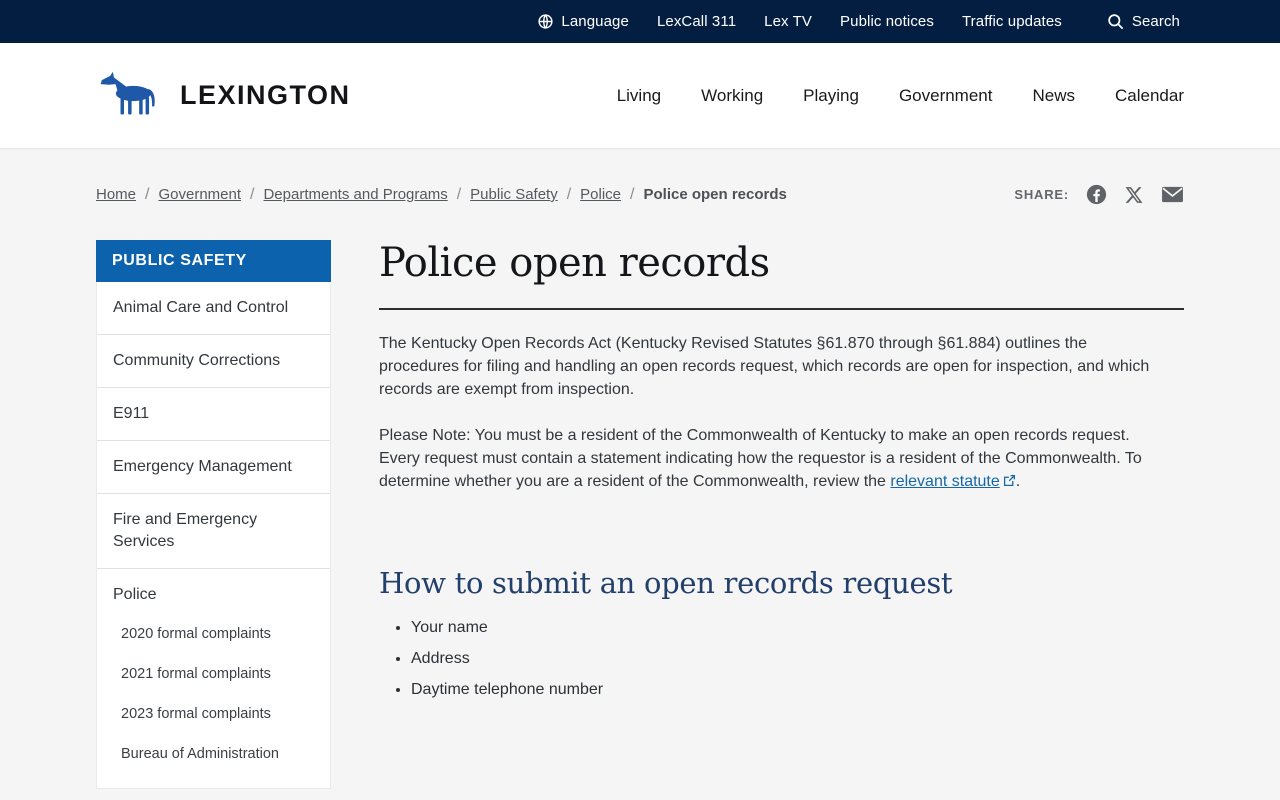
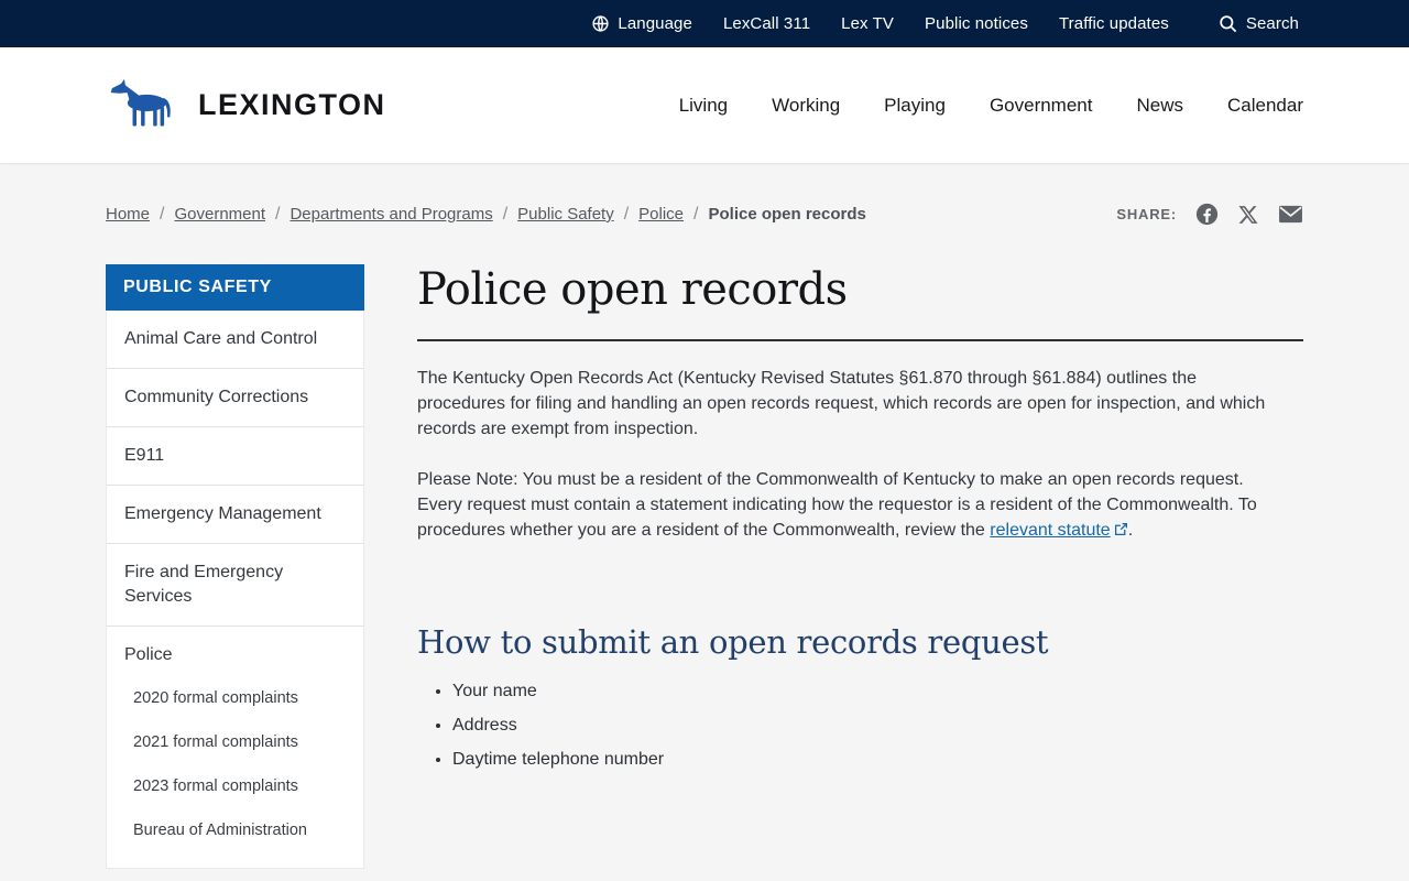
  Language
  LexCall 311
  Lex TV
  Public notices
  Traffic updates
  Search
  LEXINGTON
  Living
  Working
  Playing
  Government
  News
  Calendar
  Home
  /
  Government
  /
  Departments and Programs
  /
  Public Safety
  /
  Police
  /
  Police open records
  SHARE:
  PUBLIC SAFETY
  Animal Care and Control
  Community Corrections
  E911
  Emergency Management
  Fire and Emergency Services
  Police
  2020 formal complaints
  2021 formal complaints
  2023 formal complaints
  Bureau of Administration
  Police open records
  The Kentucky Open Records Act (Kentucky Revised Statutes §61.870 through §61.884) outlines the procedures for filing and handling an open records request, which records are open for inspection, and which records are exempt from inspection.
- Please Note: You must be a resident of the Commonwealth of Kentucky to make an open records request. Every request must contain a statement indicating how the requestor is a resident of the Commonwealth. To determine whether you are a resident of the Commonwealth, review the relevant statute .
+ Please Note: You must be a resident of the Commonwealth of Kentucky to make an open records request. Every request must contain a statement indicating how the requestor is a resident of the Commonwealth. To procedures whether you are a resident of the Commonwealth, review the relevant statute .
  How to submit an open records request
  Your name
  Address
  Daytime telephone number
